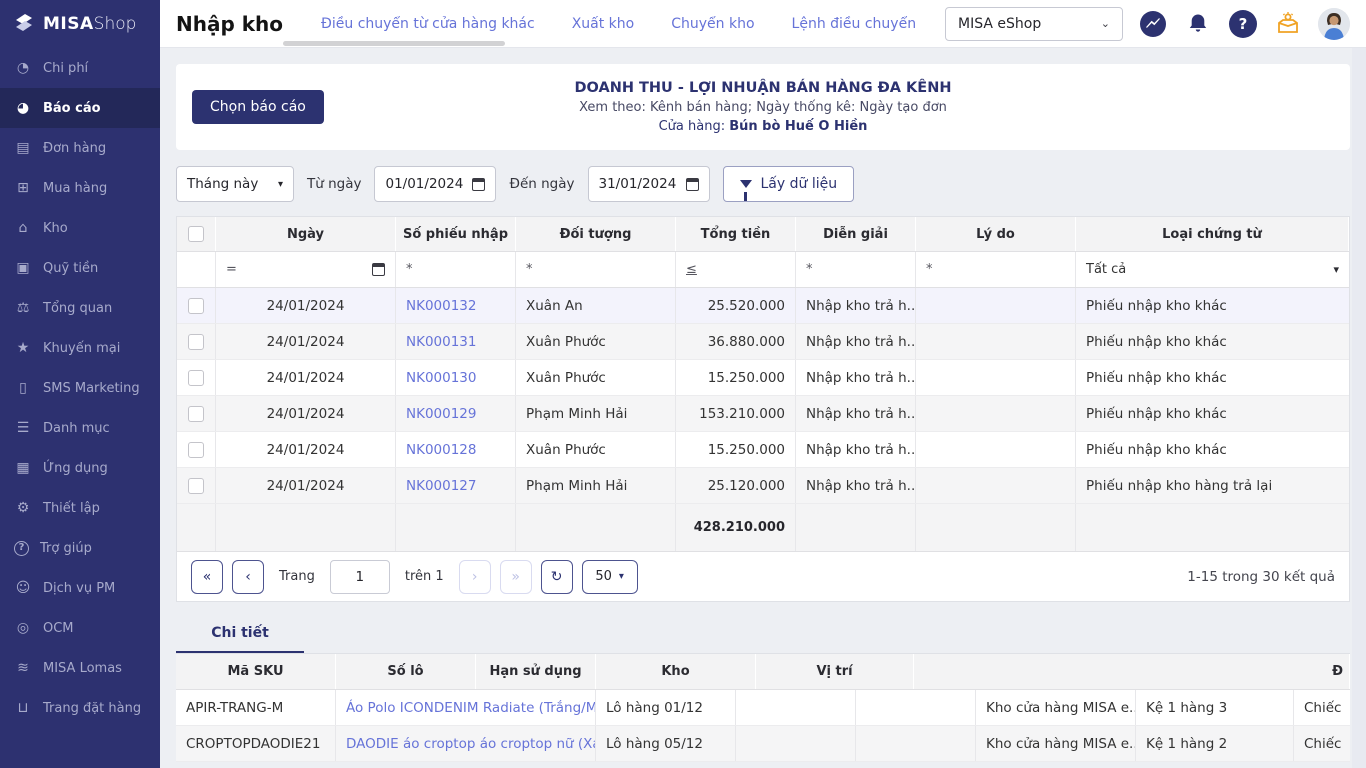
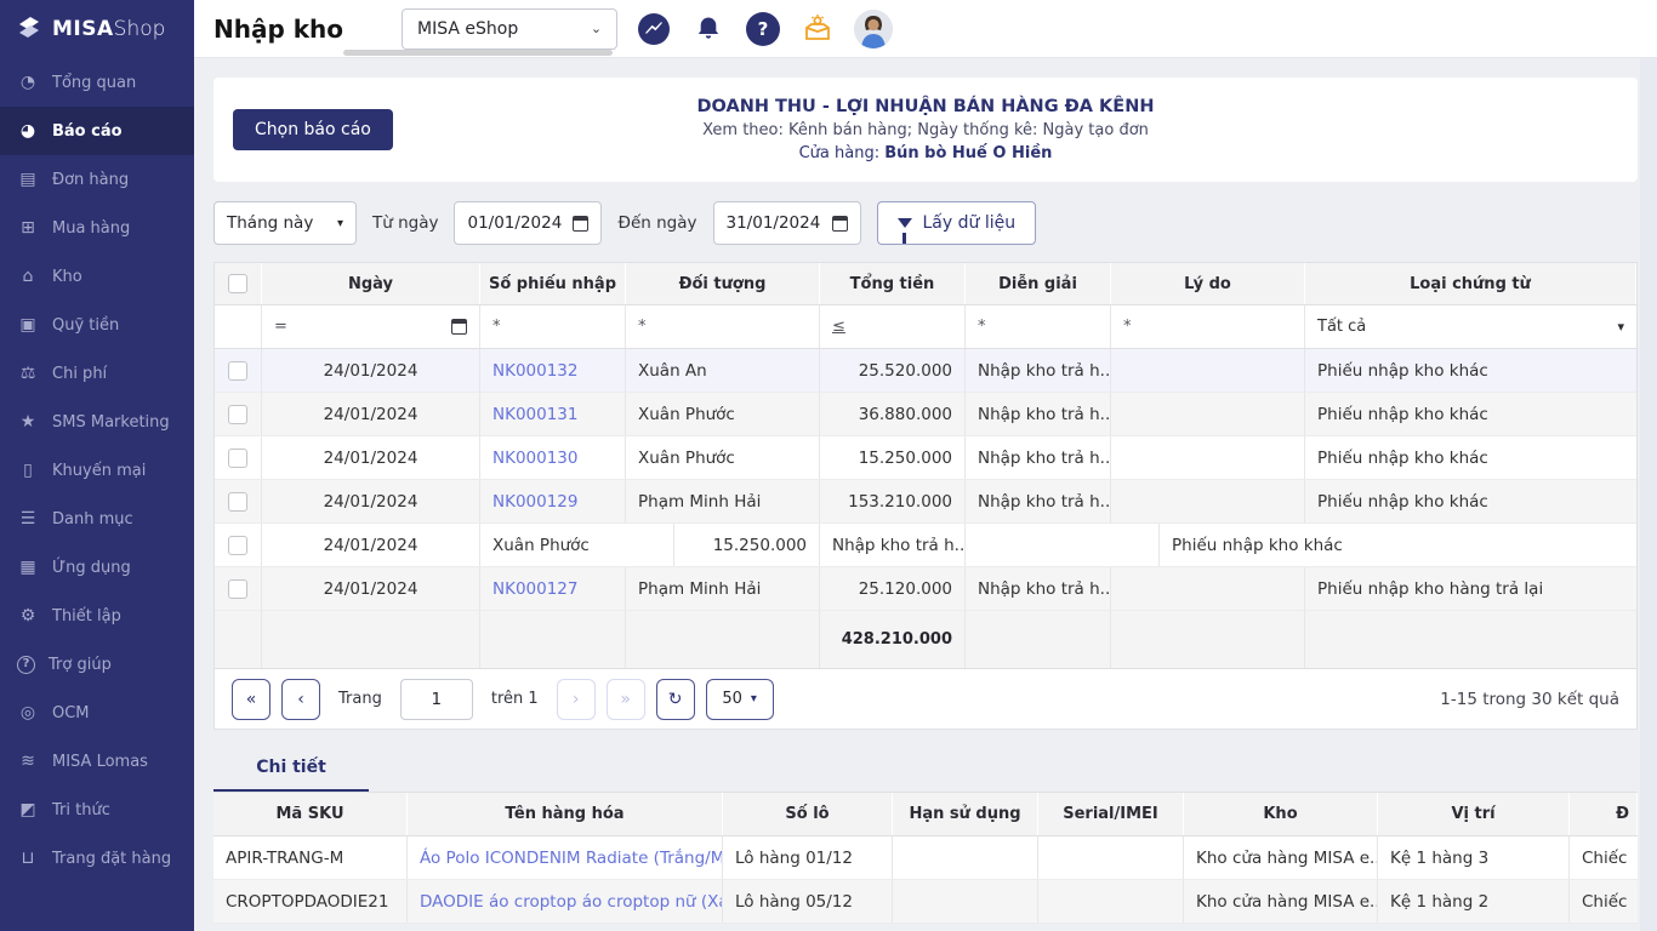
  MISAShop
  ◔
- Chi phí
+ Tổng quan
  ◕
  Báo cáo
  ▤
  Đơn hàng
  ⊞
  Mua hàng
  ⌂
  Kho
  ▣
  Quỹ tiền
  ⚖
- Tổng quan
+ Chi phí
  ★
- Khuyến mại
+ SMS Marketing
  ▯
- SMS Marketing
+ Khuyến mại
  ☰
  Danh mục
  ▦
  Ứng dụng
  ⚙
  Thiết lập
  ?
  Trợ giúp
- ☺
- Dịch vụ PM
  ◎
  OCM
  ≋
  MISA Lomas
+ ◩
+ Tri thức
  ⊔
  Trang đặt hàng
  Nhập kho
- Điều chuyển từ cửa hàng khác
- Xuất kho
- Chuyển kho
- Lệnh điều chuyển
  MISA eShop
  ⌄
  ?
  Chọn báo cáo
  DOANH THU - LỢI NHUẬN BÁN HÀNG ĐA KÊNH
  Xem theo: Kênh bán hàng; Ngày thống kê: Ngày tạo đơn
  Cửa hàng: Bún bò Huế O Hiền
  Tháng này
  ▾
  Từ ngày
  01/01/2024
  Đến ngày
  31/01/2024
  Lấy dữ liệu
  Ngày
  Số phiếu nhập
  Đối tượng
  Tổng tiền
  Diễn giải
  Lý do
  Loại chứng từ
  =
  *
  *
  ≤
  *
  *
  Tất cả
  ▾
  24/01/2024
  NK000132
  Xuân An
  25.520.000
  Nhập kho trả h..
  Phiếu nhập kho khác
  24/01/2024
  NK000131
  Xuân Phước
  36.880.000
  Nhập kho trả h..
  Phiếu nhập kho khác
  24/01/2024
  NK000130
  Xuân Phước
  15.250.000
  Nhập kho trả h..
  Phiếu nhập kho khác
  24/01/2024
  NK000129
  Phạm Minh Hải
  153.210.000
  Nhập kho trả h..
  Phiếu nhập kho khác
  24/01/2024
- NK000128
  Xuân Phước
  15.250.000
  Nhập kho trả h..
  Phiếu nhập kho khác
  24/01/2024
  NK000127
  Phạm Minh Hải
  25.120.000
  Nhập kho trả h..
  Phiếu nhập kho hàng trả lại
  428.210.000
  «
  ‹
  Trang
  1
  trên 1
  ›
  »
  ↻
  50
  ▾
  1-15 trong 30 kết quả
  Chi tiết
  Mã SKU
+ Tên hàng hóa
  Số lô
  Hạn sử dụng
+ Serial/IMEI
  Kho
  Vị trí
  Đ
  APIR-TRANG-M
  Áo Polo ICONDENIM Radiate (Trắng/M
  Lô hàng 01/12
  Kho cửa hàng MISA e..
  Kệ 1 hàng 3
  Chiếc
  CROPTOPDAODIE21
  DAODIE áo croptop áo croptop nữ (X
  Lô hàng 05/12
  Kho cửa hàng MISA e..
  Kệ 1 hàng 2
  Chiếc
